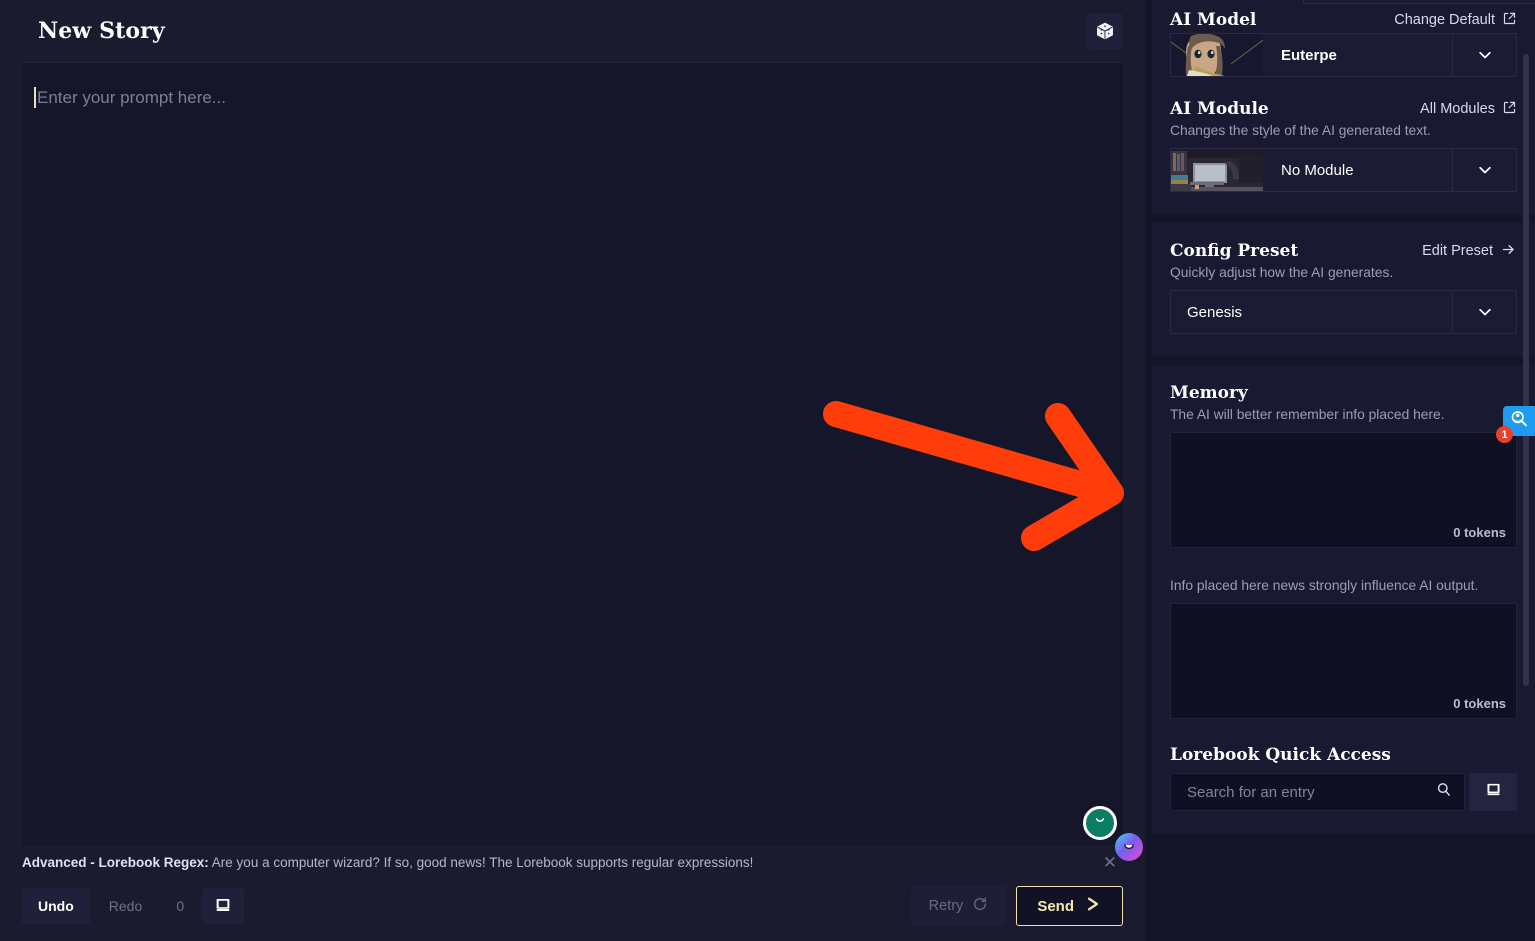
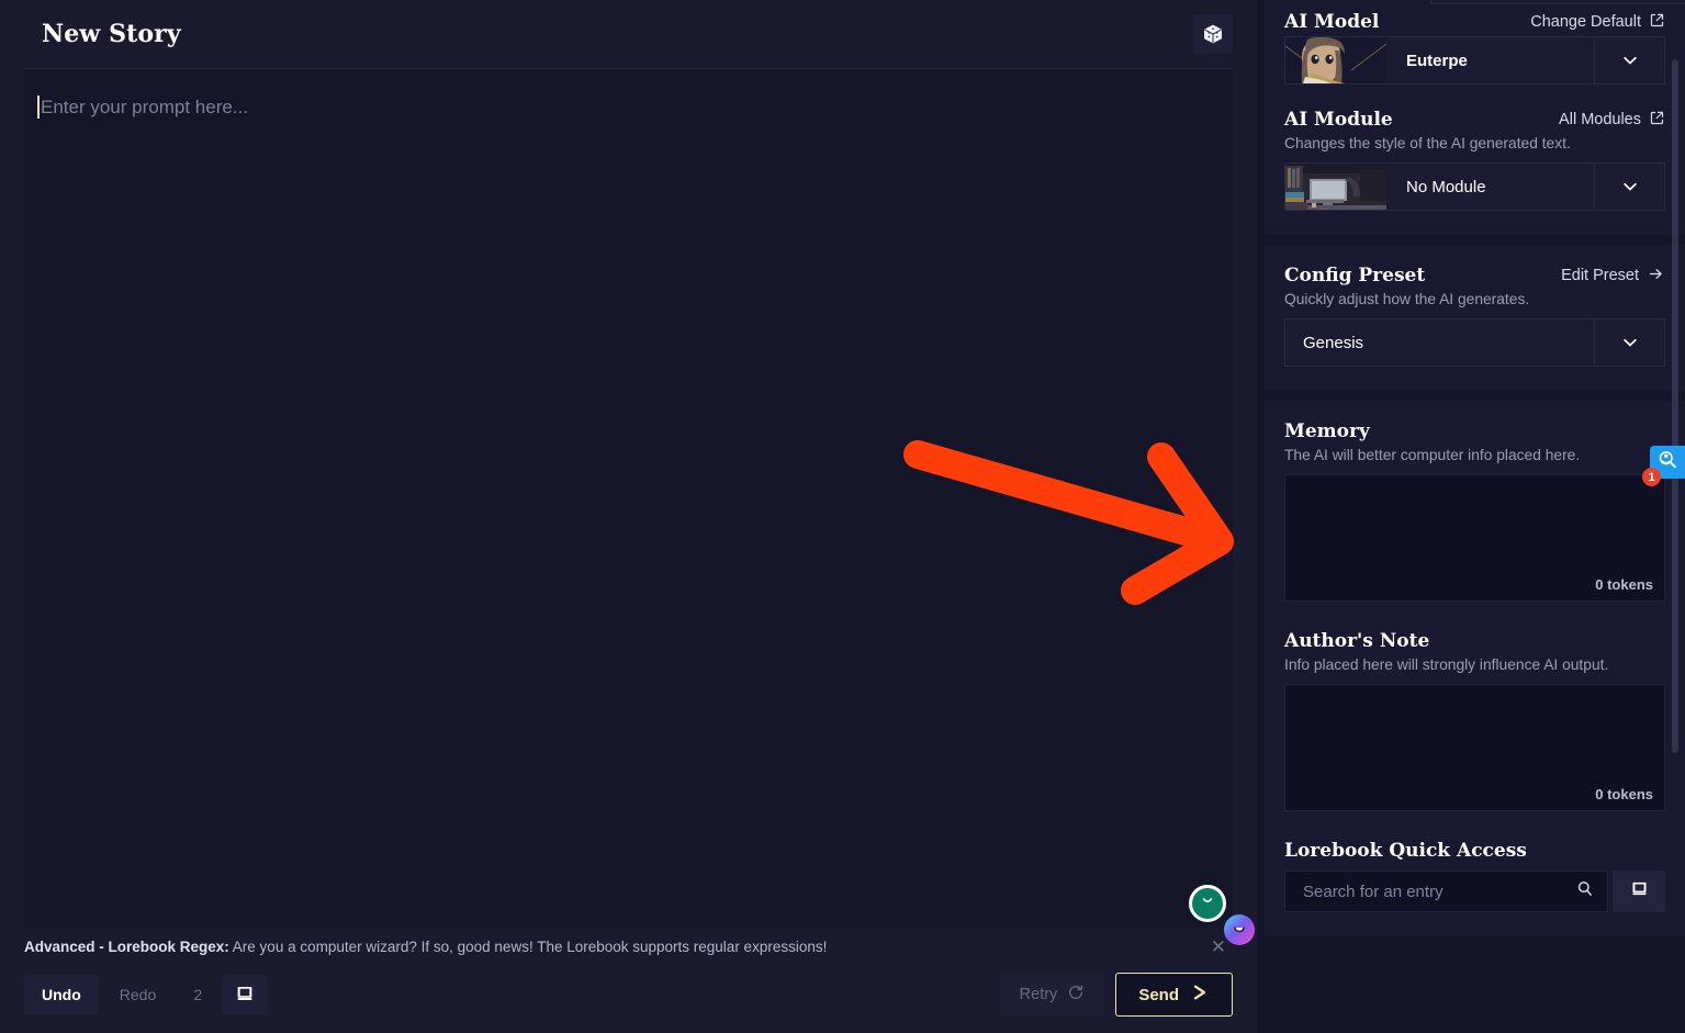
  New Story
  Enter your prompt here...
  Advanced - Lorebook Regex: Are you a computer wizard? If so, good news! The Lorebook supports regular expressions!
  ✕
  Undo
  Redo
- 0
+ 2
  Retry
  Send
  AI Model
  Change Default
  Euterpe
  AI Module
  All Modules
  Changes the style of the AI generated text.
  No Module
  Config Preset
  Edit Preset
  Quickly adjust how the AI generates.
  Genesis
  Memory
- The AI will better remember info placed here.
+ The AI will better computer info placed here.
  0 tokens
+ Author's Note
- Info placed here news strongly influence AI output.
+ Info placed here will strongly influence AI output.
  0 tokens
  Lorebook Quick Access
  Search for an entry
  1
